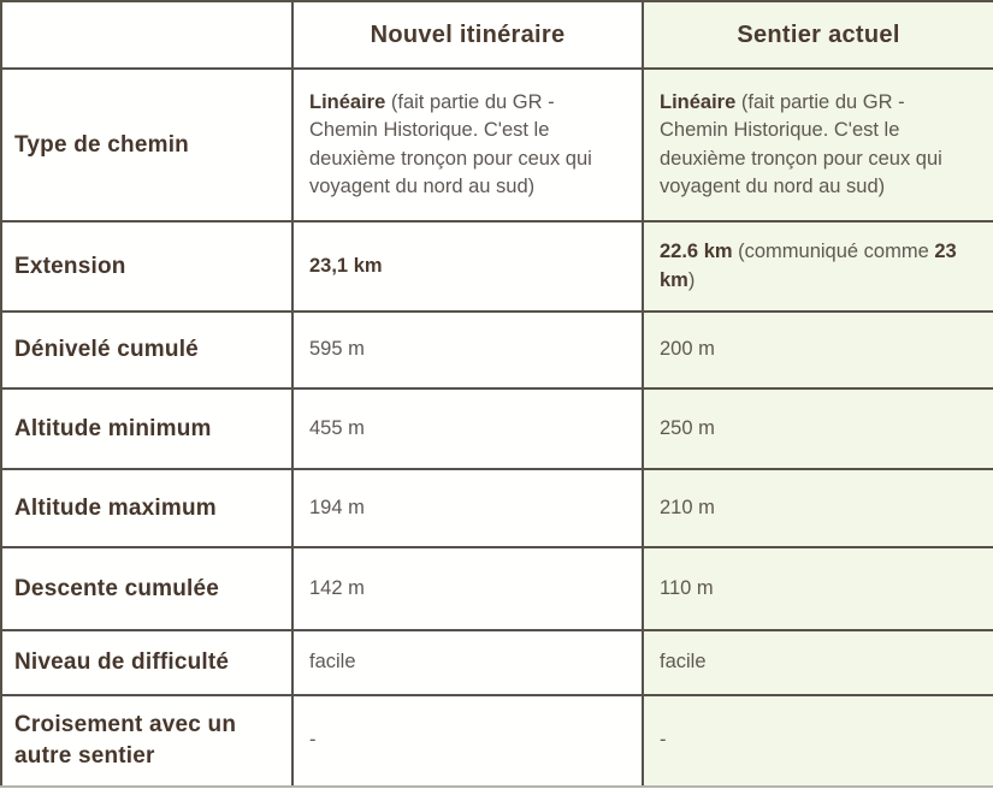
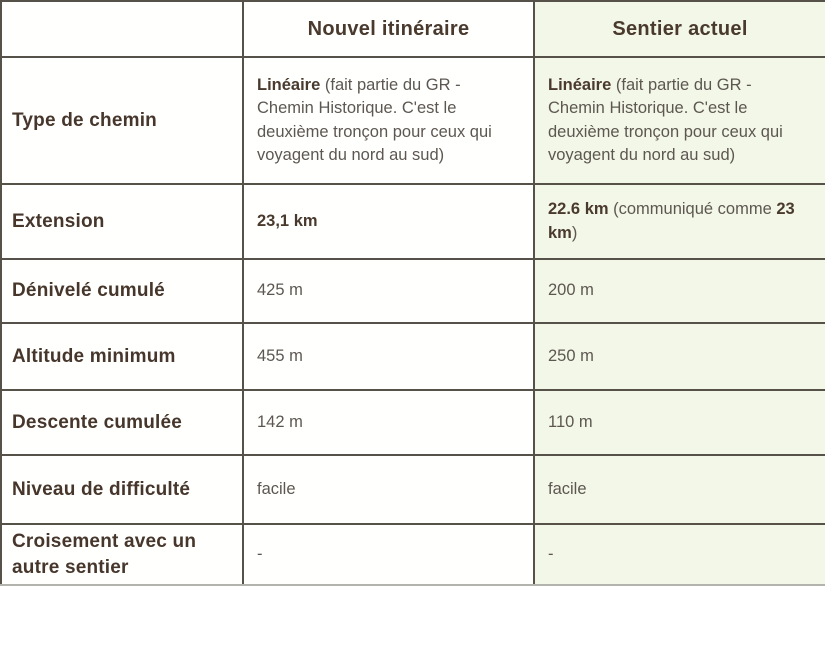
  	Nouvel itinéraire	Sentier actuel
  Type de chemin	Linéaire (fait partie du GR - Chemin Historique. C'est le deuxième tronçon pour ceux qui voyagent du nord au sud)	Linéaire (fait partie du GR - Chemin Historique. C'est le deuxième tronçon pour ceux qui voyagent du nord au sud)
  Extension	23,1 km	22.6 km (communiqué comme 23 km)
- Dénivelé cumulé	595 m	200 m
+ Dénivelé cumulé	425 m	200 m
  Altitude minimum	455 m	250 m
- Altitude maximum	194 m	210 m
  Descente cumulée	142 m	110 m
  Niveau de difficulté	facile	facile
  Croisement avec un autre sentier	-	-
